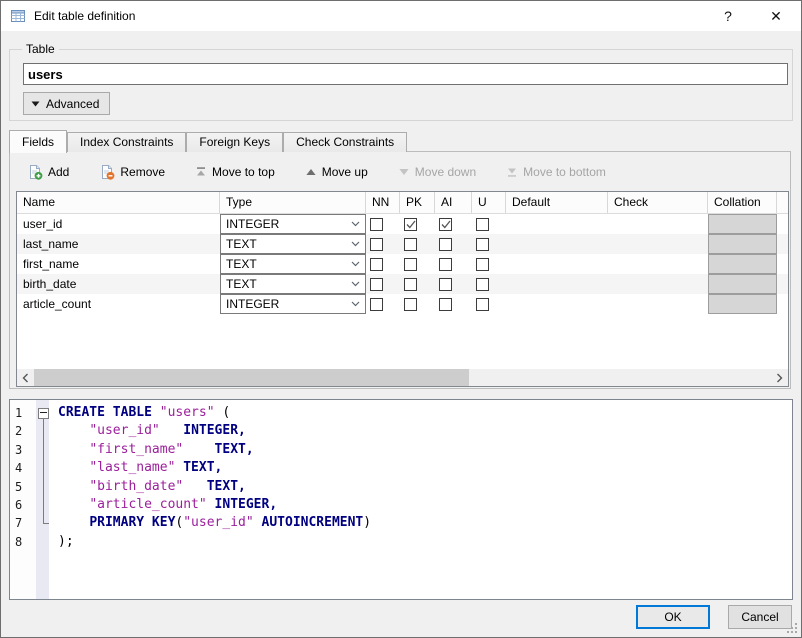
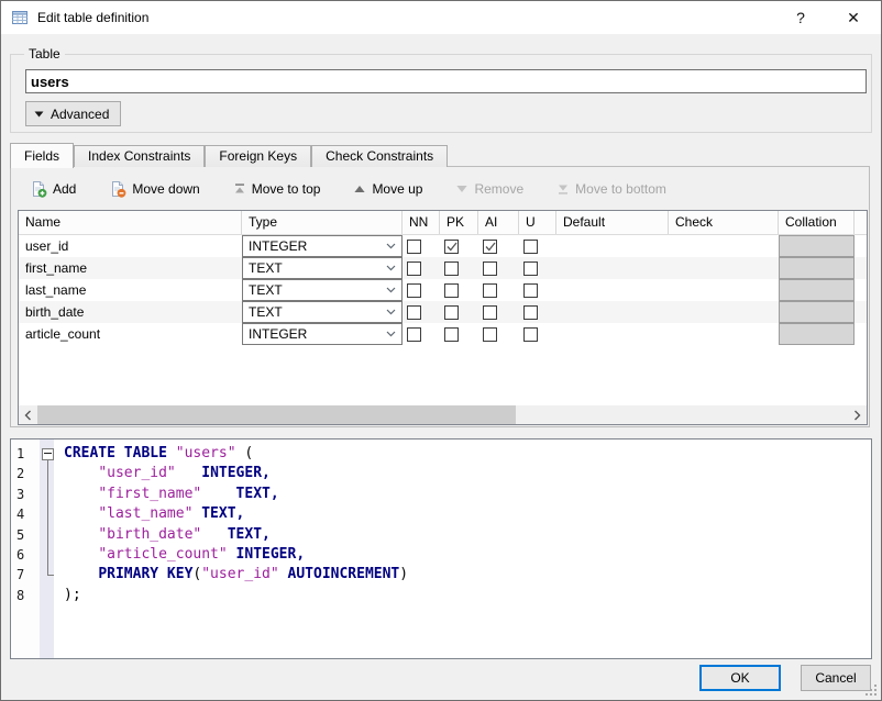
  Edit table definition
  ?
  ✕
  Table
  users
  Advanced
  Fields
  Index Constraints
  Foreign Keys
  Check Constraints
  Add
- Remove
+ Move down
  Move to top
  Move up
- Move down
+ Remove
  Move to bottom
  Name
  Type
  NN
  PK
  AI
  U
  Default
  Check
  Collation
  user_id
  INTEGER
- last_name
+ first_name
  TEXT
- first_name
+ last_name
  TEXT
  birth_date
  TEXT
  article_count
  INTEGER
  1
  2
  3
  4
  5
  6
  7
  8
  CREATE TABLE "users" (
  "user_id" INTEGER,
  "first_name" TEXT,
  "last_name" TEXT,
  "birth_date" TEXT,
  "article_count" INTEGER,
  PRIMARY KEY("user_id" AUTOINCREMENT)
  );
  OK
  Cancel
